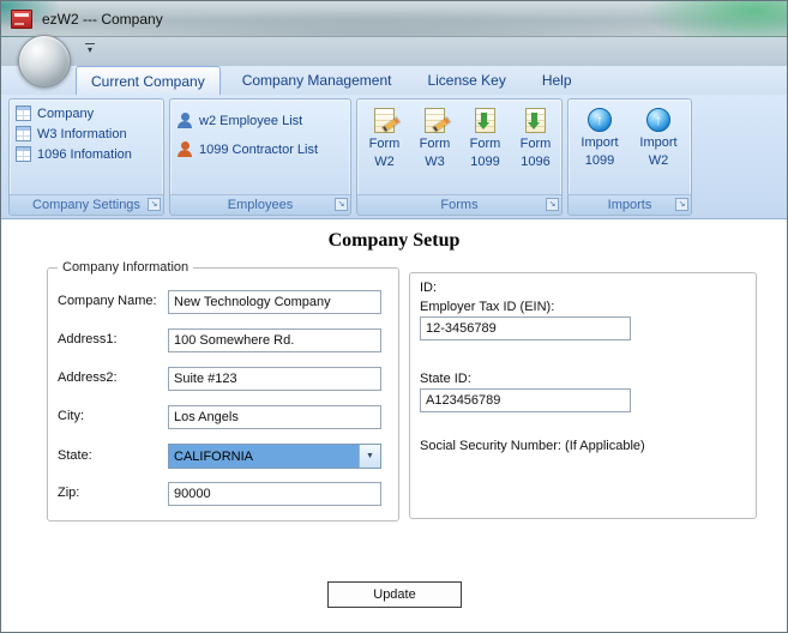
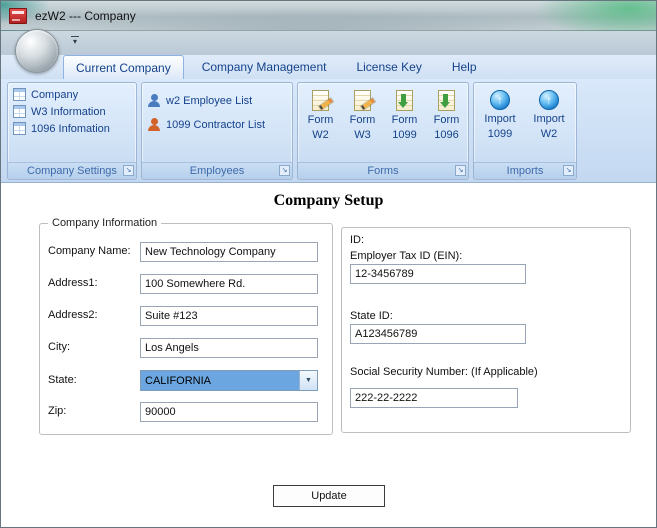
  ezW2 --- Company
  ▾
  Current Company
  Company Management
  License Key
  Help
  Company
  W3 Information
  1096 Infomation
  Company Settings
  w2 Employee List
  1099 Contractor List
  Employees
  Form
  W2
  Form
  W3
  Form
  1099
  Form
  1096
  Forms
  ↑
  Import
  1099
  ↑
  Import
  W2
  Imports
  Company Setup
  Company Information
  Company Name:
  New Technology Company
  Address1:
  100 Somewhere Rd.
  Address2:
  Suite #123
  City:
  Los Angels
  State:
  CALIFORNIA
  Zip:
  90000
  ID:
  Employer Tax ID (EIN):
  12-3456789
  State ID:
  A123456789
  Social Security Number: (If Applicable)
+ 222-22-2222
  Update
